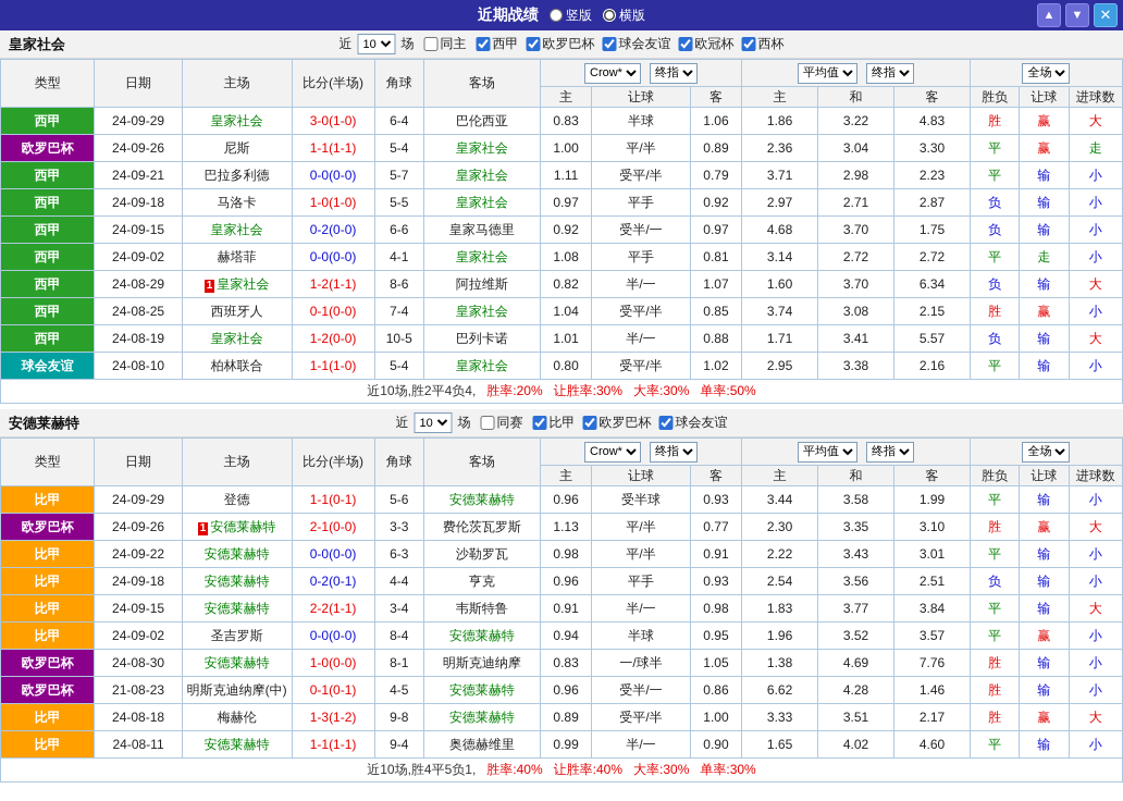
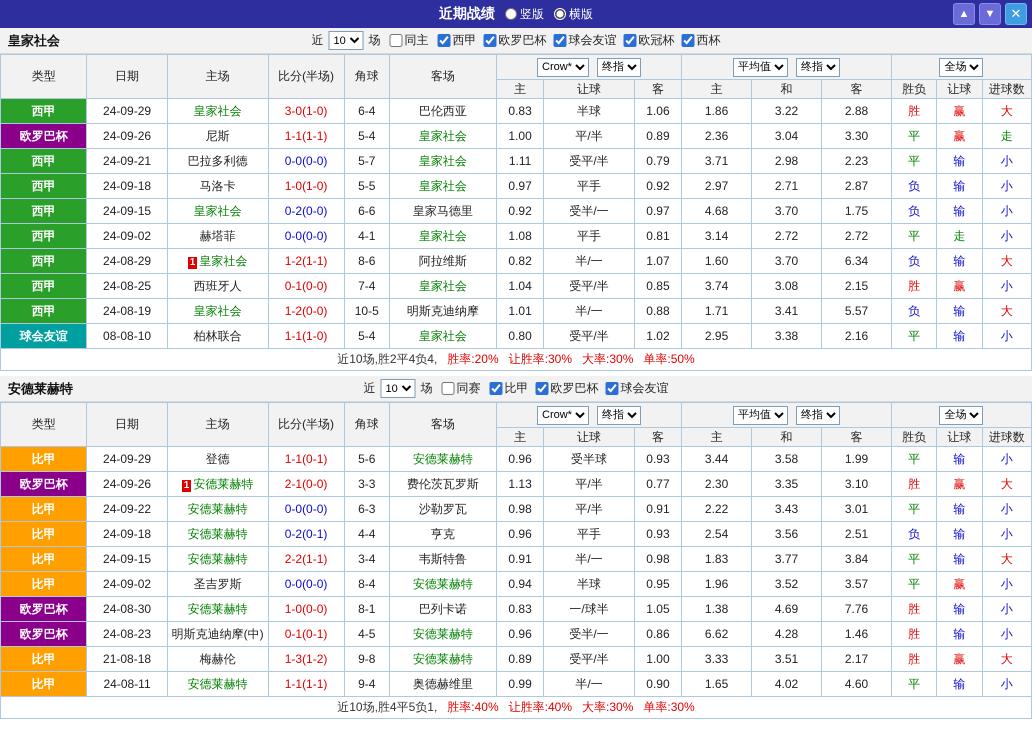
  近期战绩
  竖版
  横版
  ▲
  ▼
  ✕
  皇家社会
  近
  10
  场
  同主
  西甲
  欧罗巴杯
  球会友谊
  欧冠杯
  西杯
  类型	日期	主场	比分(半场)	角球	客场	Crow* 终指	平均值 终指	全场
  主	让球	客	主	和	客	胜负	让球	进球数
- 西甲	24-09-29	皇家社会	3-0(1-0)	6-4	巴伦西亚	0.83	半球	1.06	1.86	3.22	4.83	胜	赢	大
+ 西甲	24-09-29	皇家社会	3-0(1-0)	6-4	巴伦西亚	0.83	半球	1.06	1.86	3.22	2.88	胜	赢	大
  欧罗巴杯	24-09-26	尼斯	1-1(1-1)	5-4	皇家社会	1.00	平/半	0.89	2.36	3.04	3.30	平	赢	走
  西甲	24-09-21	巴拉多利德	0-0(0-0)	5-7	皇家社会	1.11	受平/半	0.79	3.71	2.98	2.23	平	输	小
  西甲	24-09-18	马洛卡	1-0(1-0)	5-5	皇家社会	0.97	平手	0.92	2.97	2.71	2.87	负	输	小
  西甲	24-09-15	皇家社会	0-2(0-0)	6-6	皇家马德里	0.92	受半/一	0.97	4.68	3.70	1.75	负	输	小
  西甲	24-09-02	赫塔菲	0-0(0-0)	4-1	皇家社会	1.08	平手	0.81	3.14	2.72	2.72	平	走	小
  西甲	24-08-29	1 皇家社会	1-2(1-1)	8-6	阿拉维斯	0.82	半/一	1.07	1.60	3.70	6.34	负	输	大
  西甲	24-08-25	西班牙人	0-1(0-0)	7-4	皇家社会	1.04	受平/半	0.85	3.74	3.08	2.15	胜	赢	小
- 西甲	24-08-19	皇家社会	1-2(0-0)	10-5	巴列卡诺	1.01	半/一	0.88	1.71	3.41	5.57	负	输	大
+ 西甲	24-08-19	皇家社会	1-2(0-0)	10-5	明斯克迪纳摩	1.01	半/一	0.88	1.71	3.41	5.57	负	输	大
- 球会友谊	24-08-10	柏林联合	1-1(1-0)	5-4	皇家社会	0.80	受平/半	1.02	2.95	3.38	2.16	平	输	小
+ 球会友谊	08-08-10	柏林联合	1-1(1-0)	5-4	皇家社会	0.80	受平/半	1.02	2.95	3.38	2.16	平	输	小
  近10场,胜2平4负4, 胜率:20% 让胜率:30% 大率:30% 单率:50%
  安德莱赫特
  近
  10
  场
  同赛
  比甲
  欧罗巴杯
  球会友谊
  类型	日期	主场	比分(半场)	角球	客场	Crow* 终指	平均值 终指	全场
  主	让球	客	主	和	客	胜负	让球	进球数
  比甲	24-09-29	登德	1-1(0-1)	5-6	安德莱赫特	0.96	受半球	0.93	3.44	3.58	1.99	平	输	小
  欧罗巴杯	24-09-26	1 安德莱赫特	2-1(0-0)	3-3	费伦茨瓦罗斯	1.13	平/半	0.77	2.30	3.35	3.10	胜	赢	大
  比甲	24-09-22	安德莱赫特	0-0(0-0)	6-3	沙勒罗瓦	0.98	平/半	0.91	2.22	3.43	3.01	平	输	小
  比甲	24-09-18	安德莱赫特	0-2(0-1)	4-4	亨克	0.96	平手	0.93	2.54	3.56	2.51	负	输	小
  比甲	24-09-15	安德莱赫特	2-2(1-1)	3-4	韦斯特鲁	0.91	半/一	0.98	1.83	3.77	3.84	平	输	大
  比甲	24-09-02	圣吉罗斯	0-0(0-0)	8-4	安德莱赫特	0.94	半球	0.95	1.96	3.52	3.57	平	赢	小
- 欧罗巴杯	24-08-30	安德莱赫特	1-0(0-0)	8-1	明斯克迪纳摩	0.83	一/球半	1.05	1.38	4.69	7.76	胜	输	小
+ 欧罗巴杯	24-08-30	安德莱赫特	1-0(0-0)	8-1	巴列卡诺	0.83	一/球半	1.05	1.38	4.69	7.76	胜	输	小
- 欧罗巴杯	21-08-23	明斯克迪纳摩(中)	0-1(0-1)	4-5	安德莱赫特	0.96	受半/一	0.86	6.62	4.28	1.46	胜	输	小
+ 欧罗巴杯	24-08-23	明斯克迪纳摩(中)	0-1(0-1)	4-5	安德莱赫特	0.96	受半/一	0.86	6.62	4.28	1.46	胜	输	小
- 比甲	24-08-18	梅赫伦	1-3(1-2)	9-8	安德莱赫特	0.89	受平/半	1.00	3.33	3.51	2.17	胜	赢	大
+ 比甲	21-08-18	梅赫伦	1-3(1-2)	9-8	安德莱赫特	0.89	受平/半	1.00	3.33	3.51	2.17	胜	赢	大
  比甲	24-08-11	安德莱赫特	1-1(1-1)	9-4	奥德赫维里	0.99	半/一	0.90	1.65	4.02	4.60	平	输	小
  近10场,胜4平5负1, 胜率:40% 让胜率:40% 大率:30% 单率:30%
